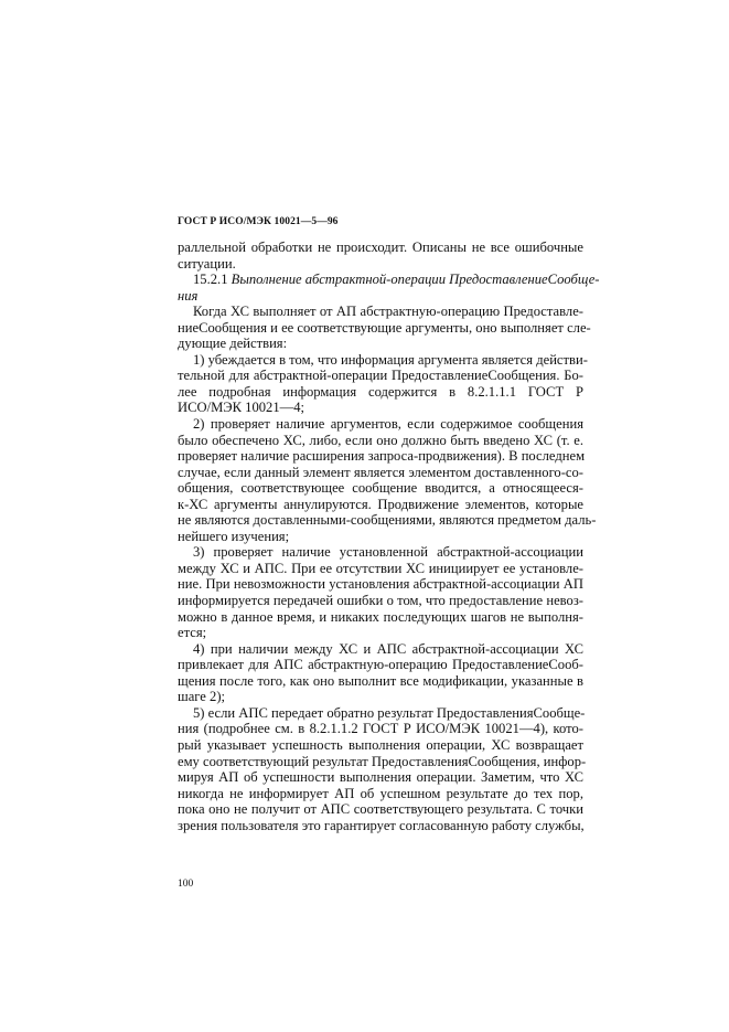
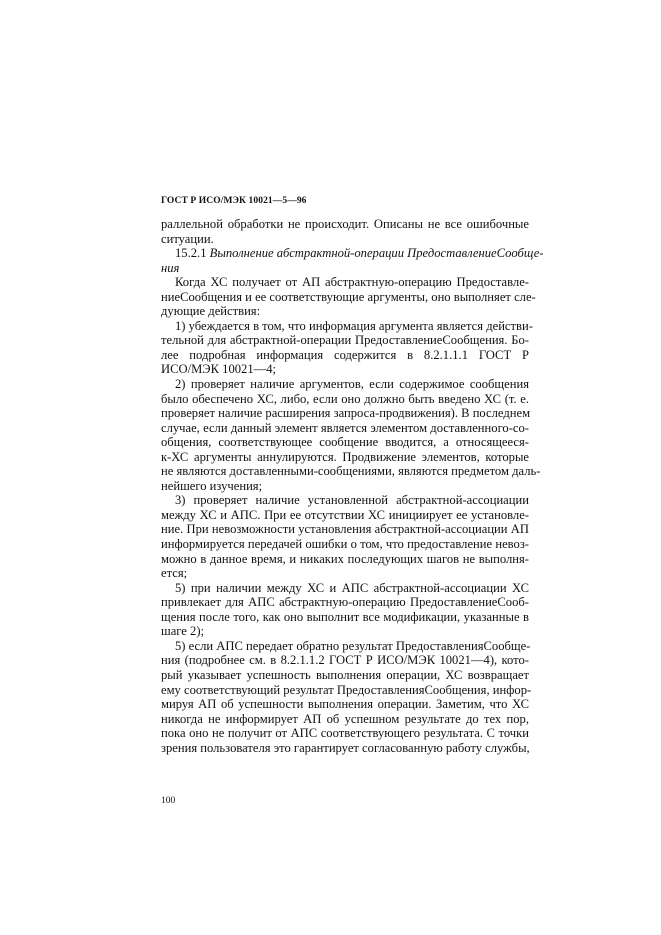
  ГОСТ Р ИСО/МЭК 10021—5—96
  раллельной обработки не происходит. Описаны не все ошибочные
  ситуации.
  15.2.1 Выполнение абстрактной-операции ПредоставлениеСообще-
  ния
- Когда ХС выполняет от АП абстрактную-операцию Предоставле-
+ Когда ХС получает от АП абстрактную-операцию Предоставле-
  ниеСообщения и ее соответствующие аргументы, оно выполняет сле-
  дующие действия:
  1) убеждается в том, что информация аргумента является действи-
  тельной для абстрактной-операции ПредоставлениеСообщения. Бо-
  лее подробная информация содержится в 8.2.1.1.1 ГОСТ Р
  ИСО/МЭК 10021—4;
  2) проверяет наличие аргументов, если содержимое сообщения
  было обеспечено ХС, либо, если оно должно быть введено ХС (т. е.
  проверяет наличие расширения запроса-продвижения). В последнем
  случае, если данный элемент является элементом доставленного-со-
  общения, соответствующее сообщение вводится, а относящееся-
  к-ХС аргументы аннулируются. Продвижение элементов, которые
  не являются доставленными-сообщениями, являются предметом даль-
  нейшего изучения;
  3) проверяет наличие установленной абстрактной-ассоциации
  между ХС и АПС. При ее отсутствии ХС инициирует ее установле-
  ние. При невозможности установления абстрактной-ассоциации АП
  информируется передачей ошибки о том, что предоставление невоз-
  можно в данное время, и никаких последующих шагов не выполня-
  ется;
- 4) при наличии между ХС и АПС абстрактной-ассоциации ХС
+ 5) при наличии между ХС и АПС абстрактной-ассоциации ХС
  привлекает для АПС абстрактную-операцию ПредоставлениеСооб-
  щения после того, как оно выполнит все модификации, указанные в
  шаге 2);
  5) если АПС передает обратно результат ПредоставленияСообще-
  ния (подробнее см. в 8.2.1.1.2 ГОСТ Р ИСО/МЭК 10021—4), кото-
  рый указывает успешность выполнения операции, ХС возвращает
  ему соответствующий результат ПредоставленияСообщения, инфор-
  мируя АП об успешности выполнения операции. Заметим, что ХС
  никогда не информирует АП об успешном результате до тех пор,
  пока оно не получит от АПС соответствующего результата. С точки
  зрения пользователя это гарантирует согласованную работу службы,
  100
